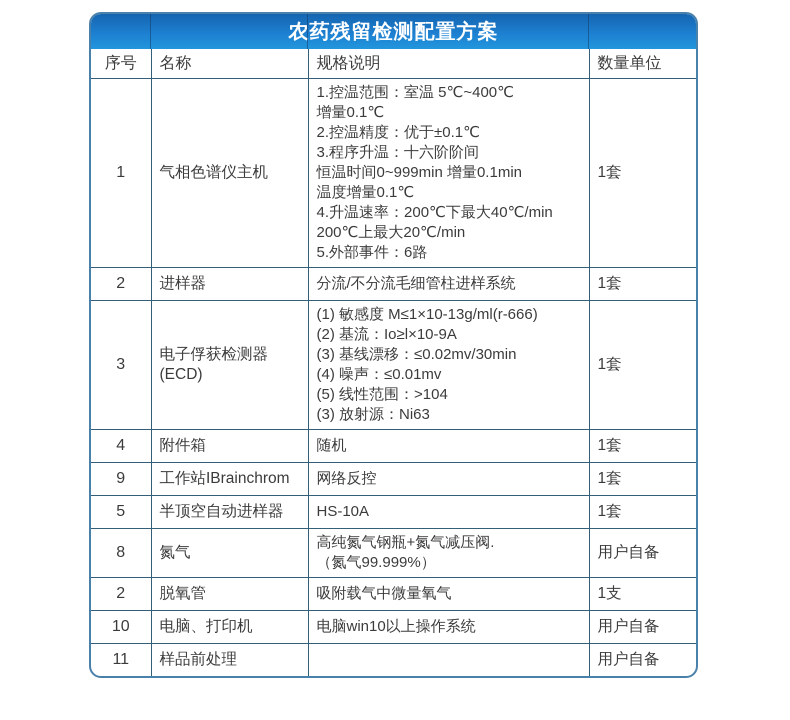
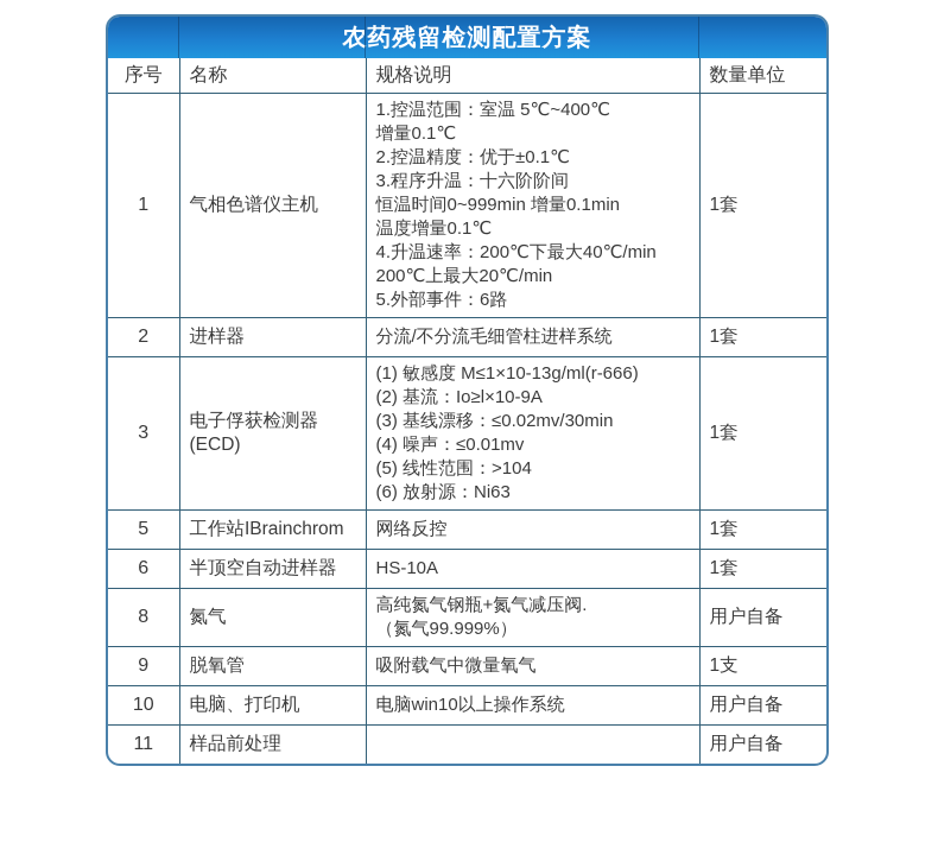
  农药残留检测配置方案
  序号	名称	规格说明	数量单位
  1	气相色谱仪主机	1.控温范围：室温 5℃~400℃增量0.1℃2.控温精度：优于±0.1℃3.程序升温：十六阶阶间恒温时间0~999min 增量0.1min温度增量0.1℃4.升温速率：200℃下最大40℃/min200℃上最大20℃/min5.外部事件：6路	1套
  2	进样器	分流/不分流毛细管柱进样系统	1套
- 3	电子俘获检测器(ECD)	(1) 敏感度 M≤1×10-13g/ml(r-666)(2) 基流：Io≥l×10-9A(3) 基线漂移：≤0.02mv/30min(4) 噪声：≤0.01mv(5) 线性范围：>104(3) 放射源：Ni63	1套
+ 3	电子俘获检测器(ECD)	(1) 敏感度 M≤1×10-13g/ml(r-666)(2) 基流：Io≥l×10-9A(3) 基线漂移：≤0.02mv/30min(4) 噪声：≤0.01mv(5) 线性范围：>104(6) 放射源：Ni63	1套
- 4	附件箱	随机	1套
- 9	工作站IBrainchrom	网络反控	1套
+ 5	工作站IBrainchrom	网络反控	1套
- 5	半顶空自动进样器	HS-10A	1套
+ 6	半顶空自动进样器	HS-10A	1套
  8	氮气	高纯氮气钢瓶+氮气减压阀.（氮气99.999%）	用户自备
- 2	脱氧管	吸附载气中微量氧气	1支
+ 9	脱氧管	吸附载气中微量氧气	1支
  10	电脑、打印机	电脑win10以上操作系统	用户自备
  11	样品前处理		用户自备
